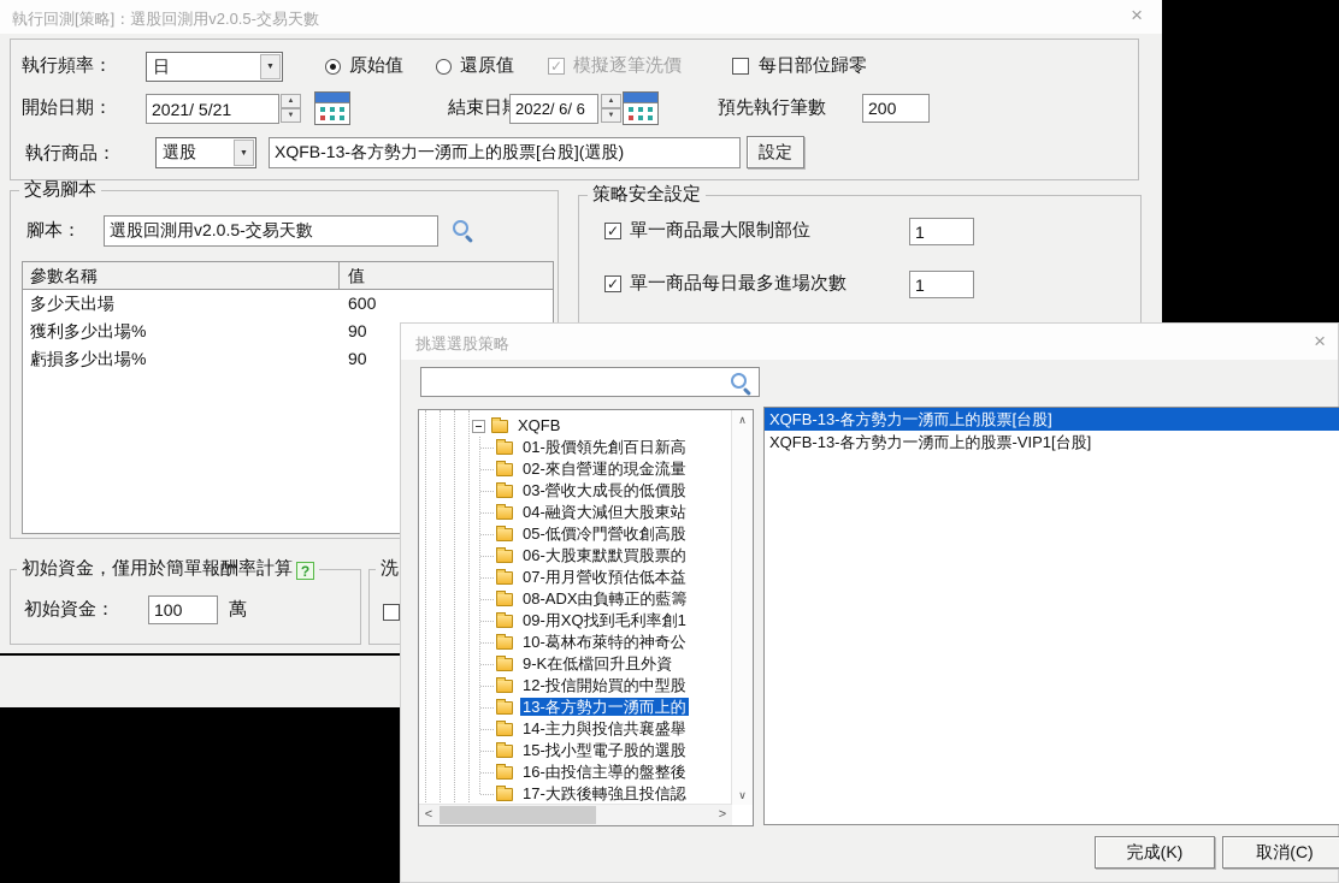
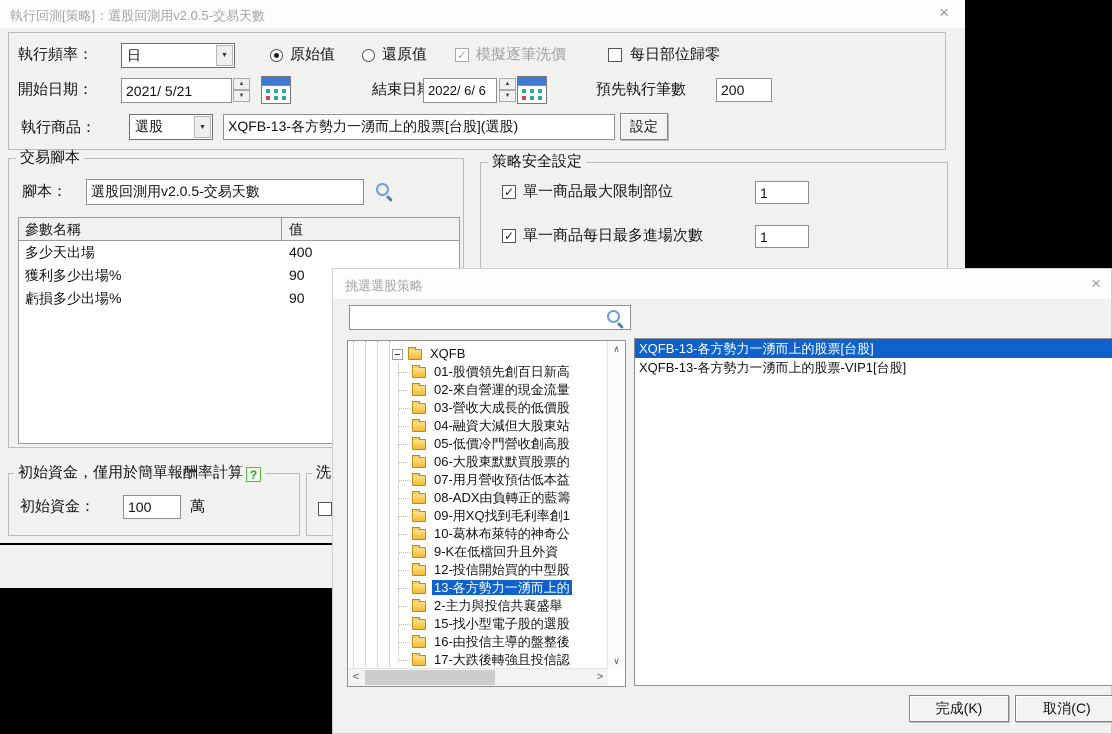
  執行回測[策略]：選股回測用v2.0.5-交易天數
  ×
  執行頻率：
  日
  原始值
  還原值
  模擬逐筆洗價
  每日部位歸零
  開始日期：
  2021/ 5/21
  2022/ 6/ 6
  預先執行筆數
  200
  執行商品：
  選股
  XQFB-13-各方勢力一湧而上的股票[台股](選股)
  設定
  交易腳本
  腳本：
  選股回測用v2.0.5-交易天數
  參數名稱
  值
  多少天出場
- 600
+ 400
  獲利多少出場%
  90
  虧損多少出場%
  90
  策略安全設定
  單一商品最大限制部位
  1
  單一商品每日最多進場次數
  1
  初始資金，僅用於簡單報酬率計算 ?
  初始資金：
  100
  萬
  洗
  挑選選股策略
  ×
  XQFB
  01-股價領先創百日新高
  02-來自營運的現金流量
  03-營收大成長的低價股
  04-融資大減但大股東站
  05-低價冷門營收創高股
  06-大股東默默買股票的
  07-用月營收預估低本益
  08-ADX由負轉正的藍籌
  09-用XQ找到毛利率創1
  10-葛林布萊特的神奇公
  9-K在低檔回升且外資
  12-投信開始買的中型股
  13-各方勢力一湧而上的
- 14-主力與投信共襄盛舉
+ 2-主力與投信共襄盛舉
  15-找小型電子股的選股
  16-由投信主導的盤整後
  17-大跌後轉強且投信認
  ∧
  ∨
  <
  >
  XQFB-13-各方勢力一湧而上的股票[台股]
  XQFB-13-各方勢力一湧而上的股票-VIP1[台股]
  完成(K)
  取消(C)
